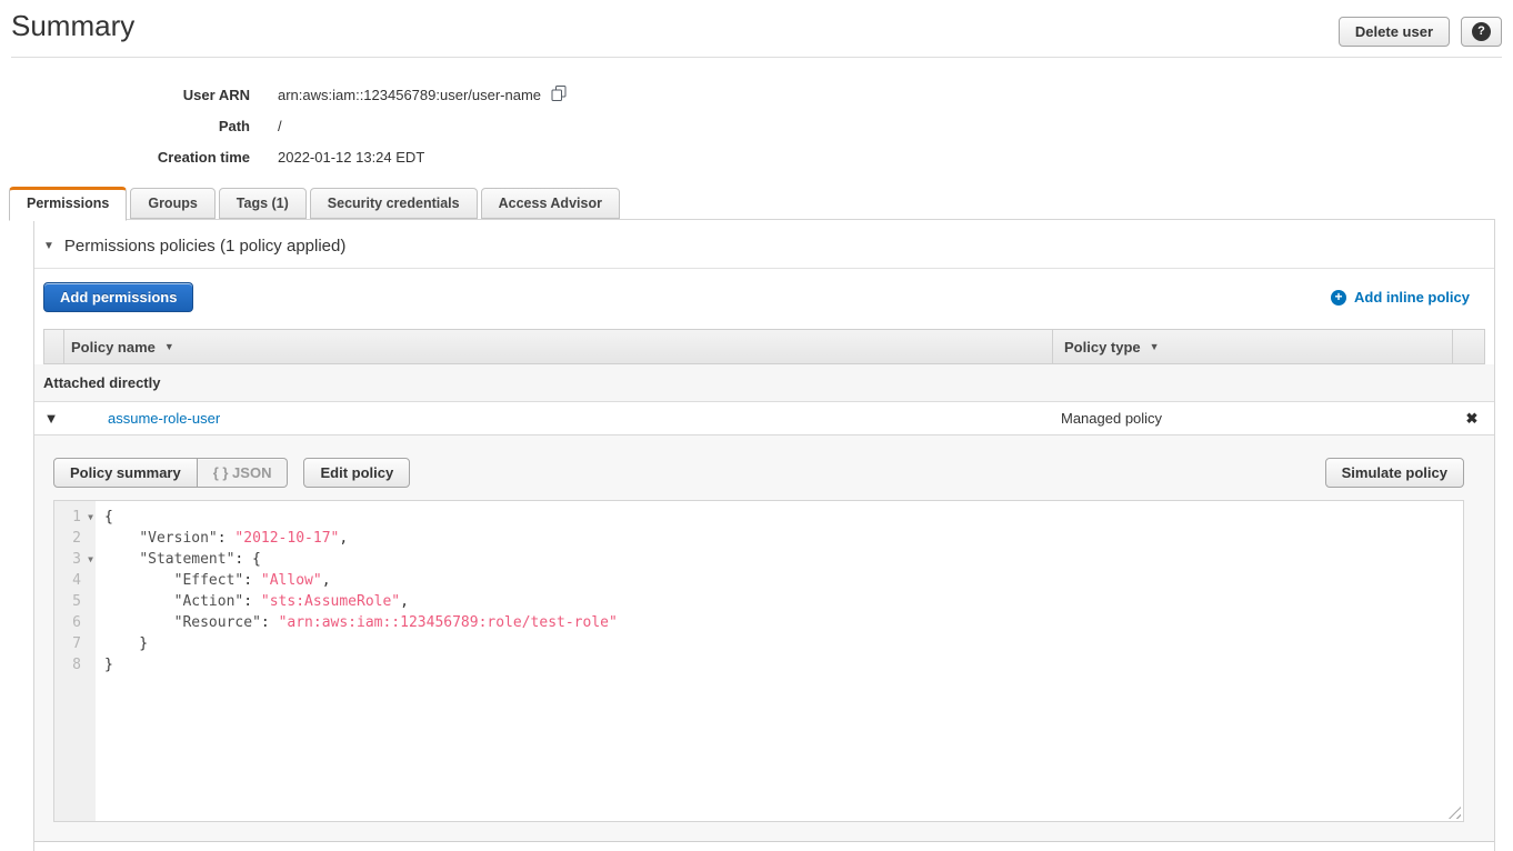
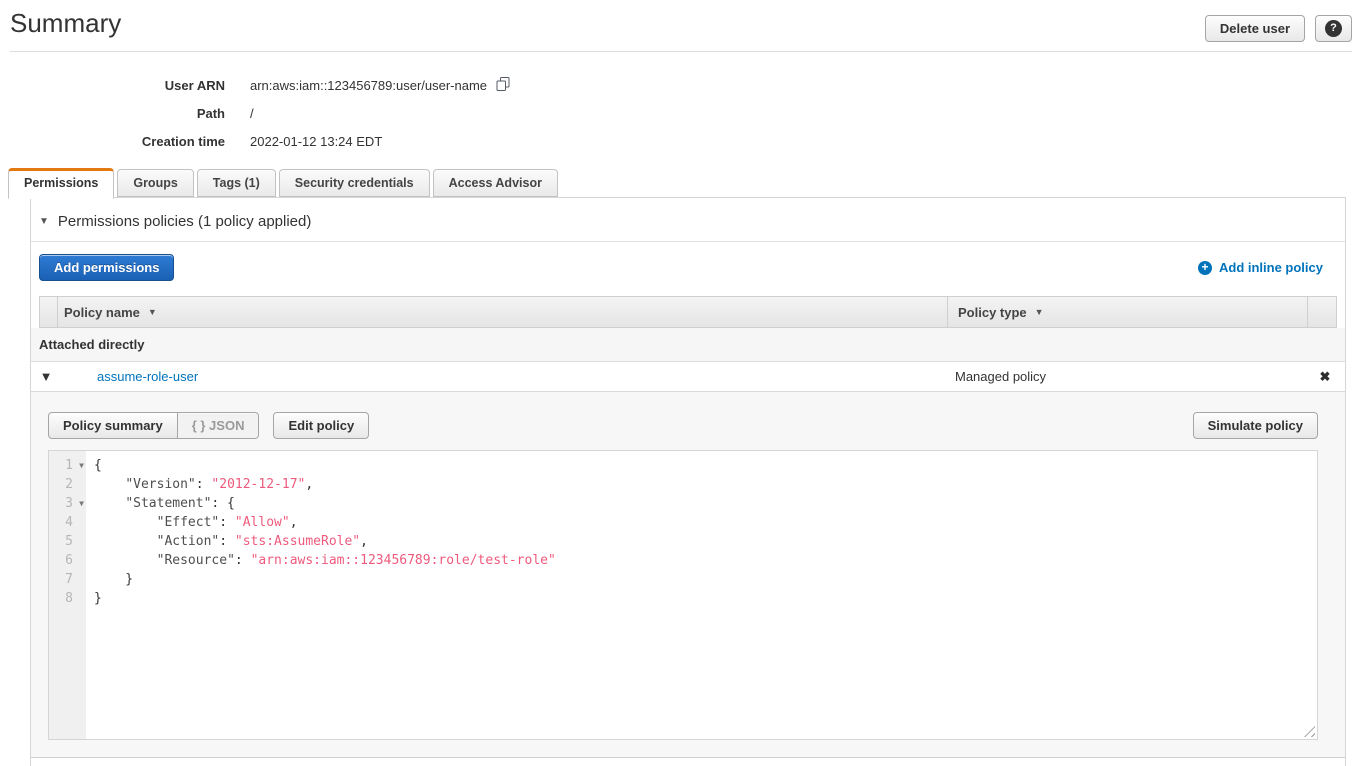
  Summary
  Delete user
  ?
  User ARN
  arn:aws:iam::123456789:user/user-name
  Path
  /
  Creation time
  2022-01-12 13:24 EDT
  Permissions
  Groups
  Tags (1)
  Security credentials
  Access Advisor
  ▼
  Permissions policies (1 policy applied)
  Add permissions
  +
  Add inline policy
  Policy name
  ▼
  Policy type
  ▼
  Attached directly
  ▼
  assume-role-user
  Managed policy
  ✖
  Policy summary
  { } JSON
  Edit policy
  Simulate policy
  1
  ▼
  2
  3
  ▼
  4
  5
  6
  7
  8
  {
- "Version": "2012-10-17",
+ "Version": "2012-12-17",
  "Statement": {
  "Effect": "Allow",
  "Action": "sts:AssumeRole",
  "Resource": "arn:aws:iam::123456789:role/test-role"
  }
  }
